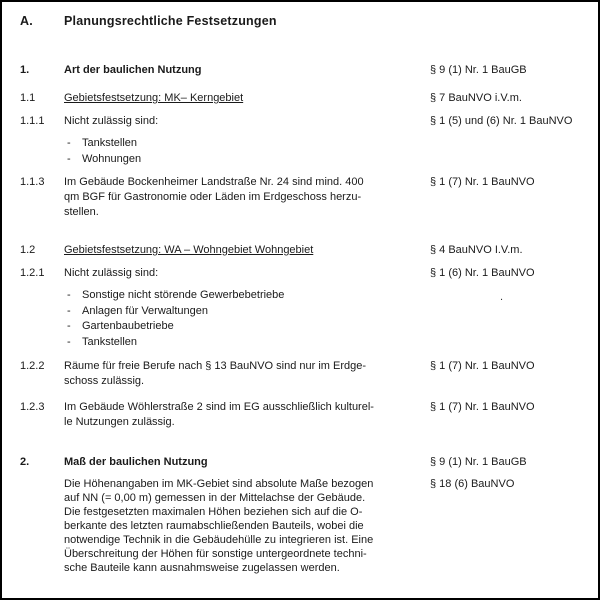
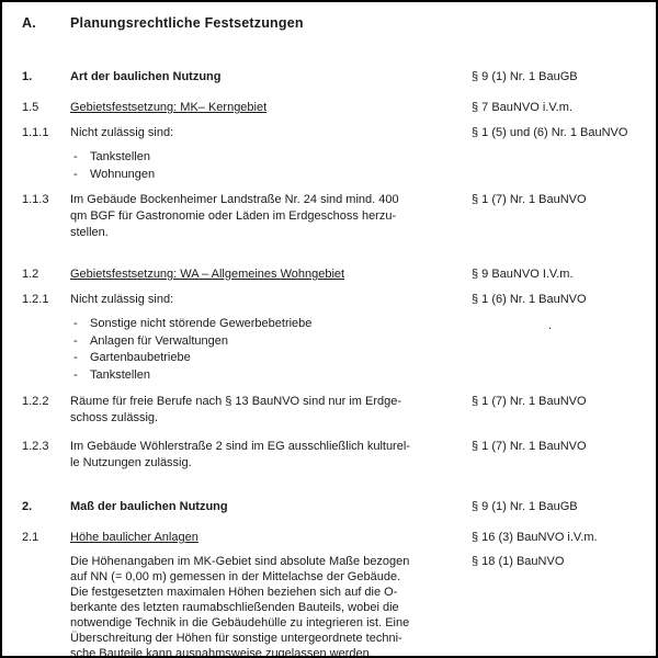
  A.
  Planungsrechtliche Festsetzungen
  1.
  Art der baulichen Nutzung
  § 9 (1) Nr. 1 BauGB
- 1.1
+ 1.5
  Gebietsfestsetzung: MK– Kerngebiet
  § 7 BauNVO i.V.m.
  1.1.1
  Nicht zulässig sind:
  § 1 (5) und (6) Nr. 1 BauNVO
  -
  Tankstellen
  -
  Wohnungen
  1.1.3
  Im Gebäude Bockenheimer Landstraße Nr. 24 sind mind. 400
  qm BGF für Gastronomie oder Läden im Erdgeschoss herzu-
  stellen.
  § 1 (7) Nr. 1 BauNVO
  1.2
- Gebietsfestsetzung: WA – Wohngebiet Wohngebiet
+ Gebietsfestsetzung: WA – Allgemeines Wohngebiet
- § 4 BauNVO I.V.m.
+ § 9 BauNVO I.V.m.
  1.2.1
  Nicht zulässig sind:
  § 1 (6) Nr. 1 BauNVO
  .
  -
  Sonstige nicht störende Gewerbebetriebe
  -
  Anlagen für Verwaltungen
  -
  Gartenbaubetriebe
  -
  Tankstellen
  1.2.2
  Räume für freie Berufe nach § 13 BauNVO sind nur im Erdge-
  schoss zulässig.
  § 1 (7) Nr. 1 BauNVO
  1.2.3
  Im Gebäude Wöhlerstraße 2 sind im EG ausschließlich kulturel-
  le Nutzungen zulässig.
  § 1 (7) Nr. 1 BauNVO
  2.
  Maß der baulichen Nutzung
  § 9 (1) Nr. 1 BauGB
+ 2.1
+ Höhe baulicher Anlagen
+ § 16 (3) BauNVO i.V.m.
  Die Höhenangaben im MK-Gebiet sind absolute Maße bezogen
  auf NN (= 0,00 m) gemessen in der Mittelachse der Gebäude.
  Die festgesetzten maximalen Höhen beziehen sich auf die O-
  berkante des letzten raumabschließenden Bauteils, wobei die
  notwendige Technik in die Gebäudehülle zu integrieren ist. Eine
  Überschreitung der Höhen für sonstige untergeordnete techni-
  sche Bauteile kann ausnahmsweise zugelassen werden.
- § 18 (6) BauNVO
+ § 18 (1) BauNVO
